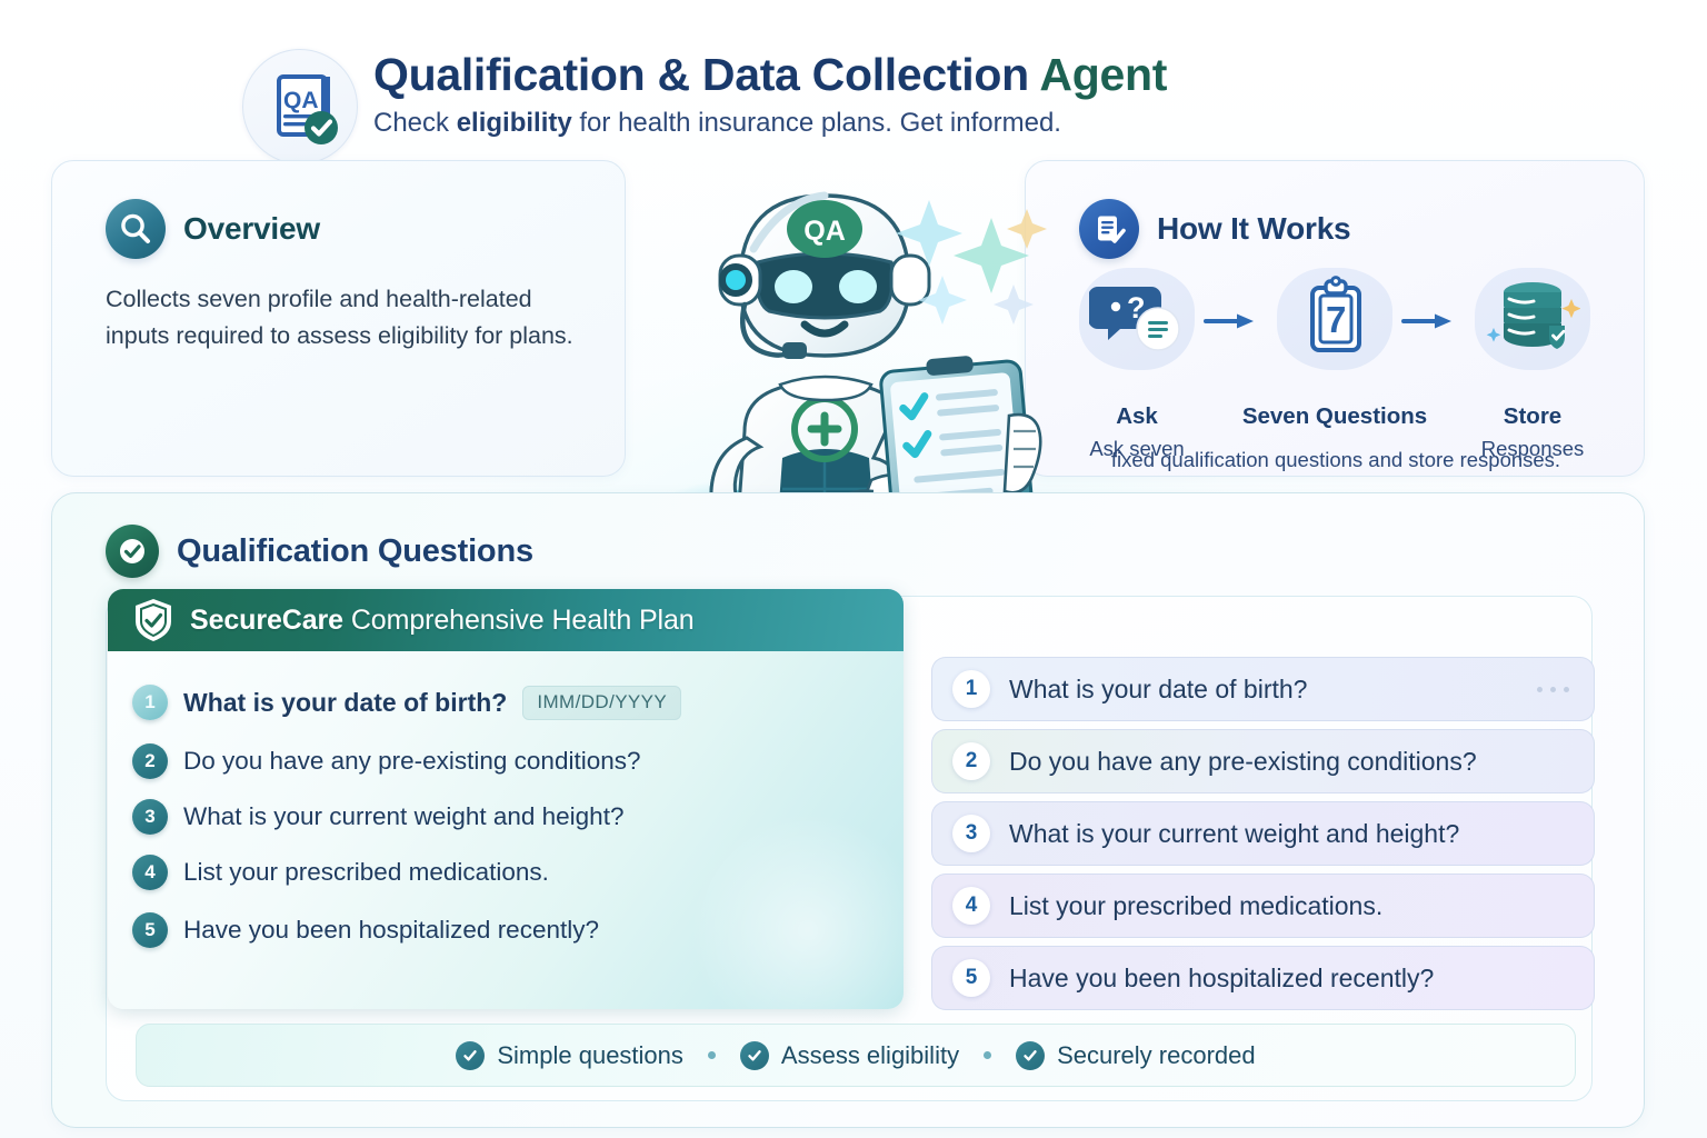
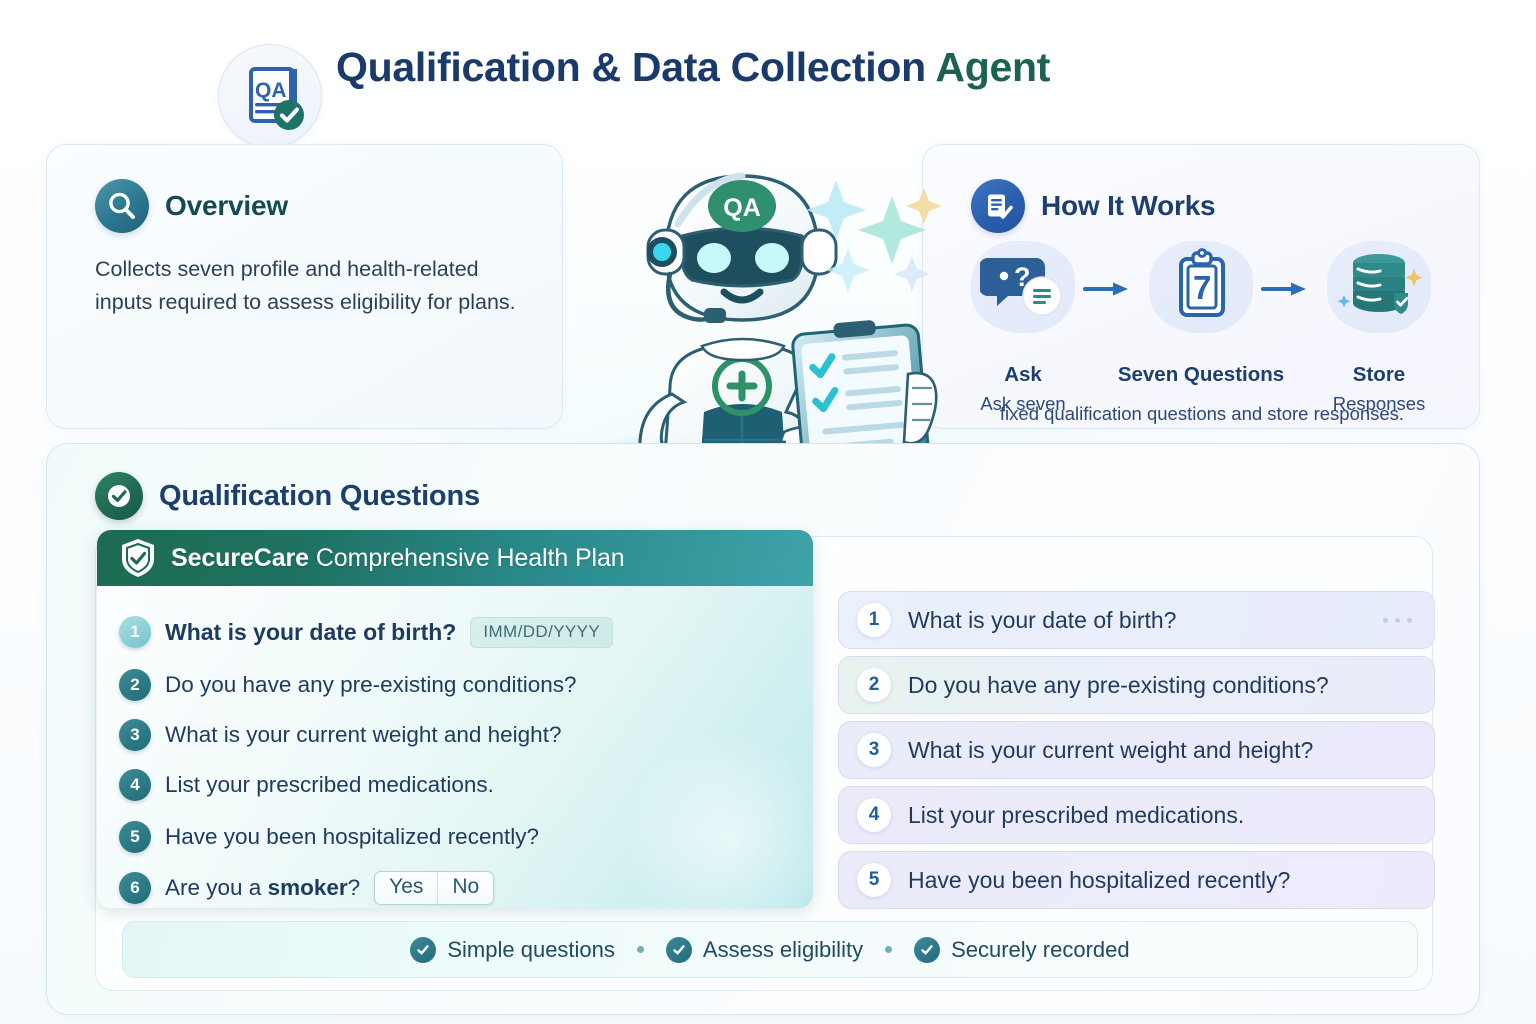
  QA
  Qualification & Data Collection Agent
- Check eligibility for health insurance plans. Get informed.
  Overview
  Collects seven profile and health-related inputs required to assess eligibility for plans.
  How It Works
  ?
  7
  Ask
  Seven Questions
  Store
  Ask seven
  Responses
  fixed qualification questions and store responses.
  QA
  Qualification Questions
  SecureCare Comprehensive Health Plan
  1
  What is your date of birth?
  IMM/DD/YYYY
  2
  Do you have any pre-existing conditions?
  3
  What is your current weight and height?
  4
  List your prescribed medications.
  5
  Have you been hospitalized recently?
+ 6
+ Are you a smoker?
+ Yes
+ No
  1
  What is your date of birth?
  2
  Do you have any pre-existing conditions?
  3
  What is your current weight and height?
  4
  List your prescribed medications.
  5
  Have you been hospitalized recently?
  Simple questions
  Assess eligibility
  Securely recorded
